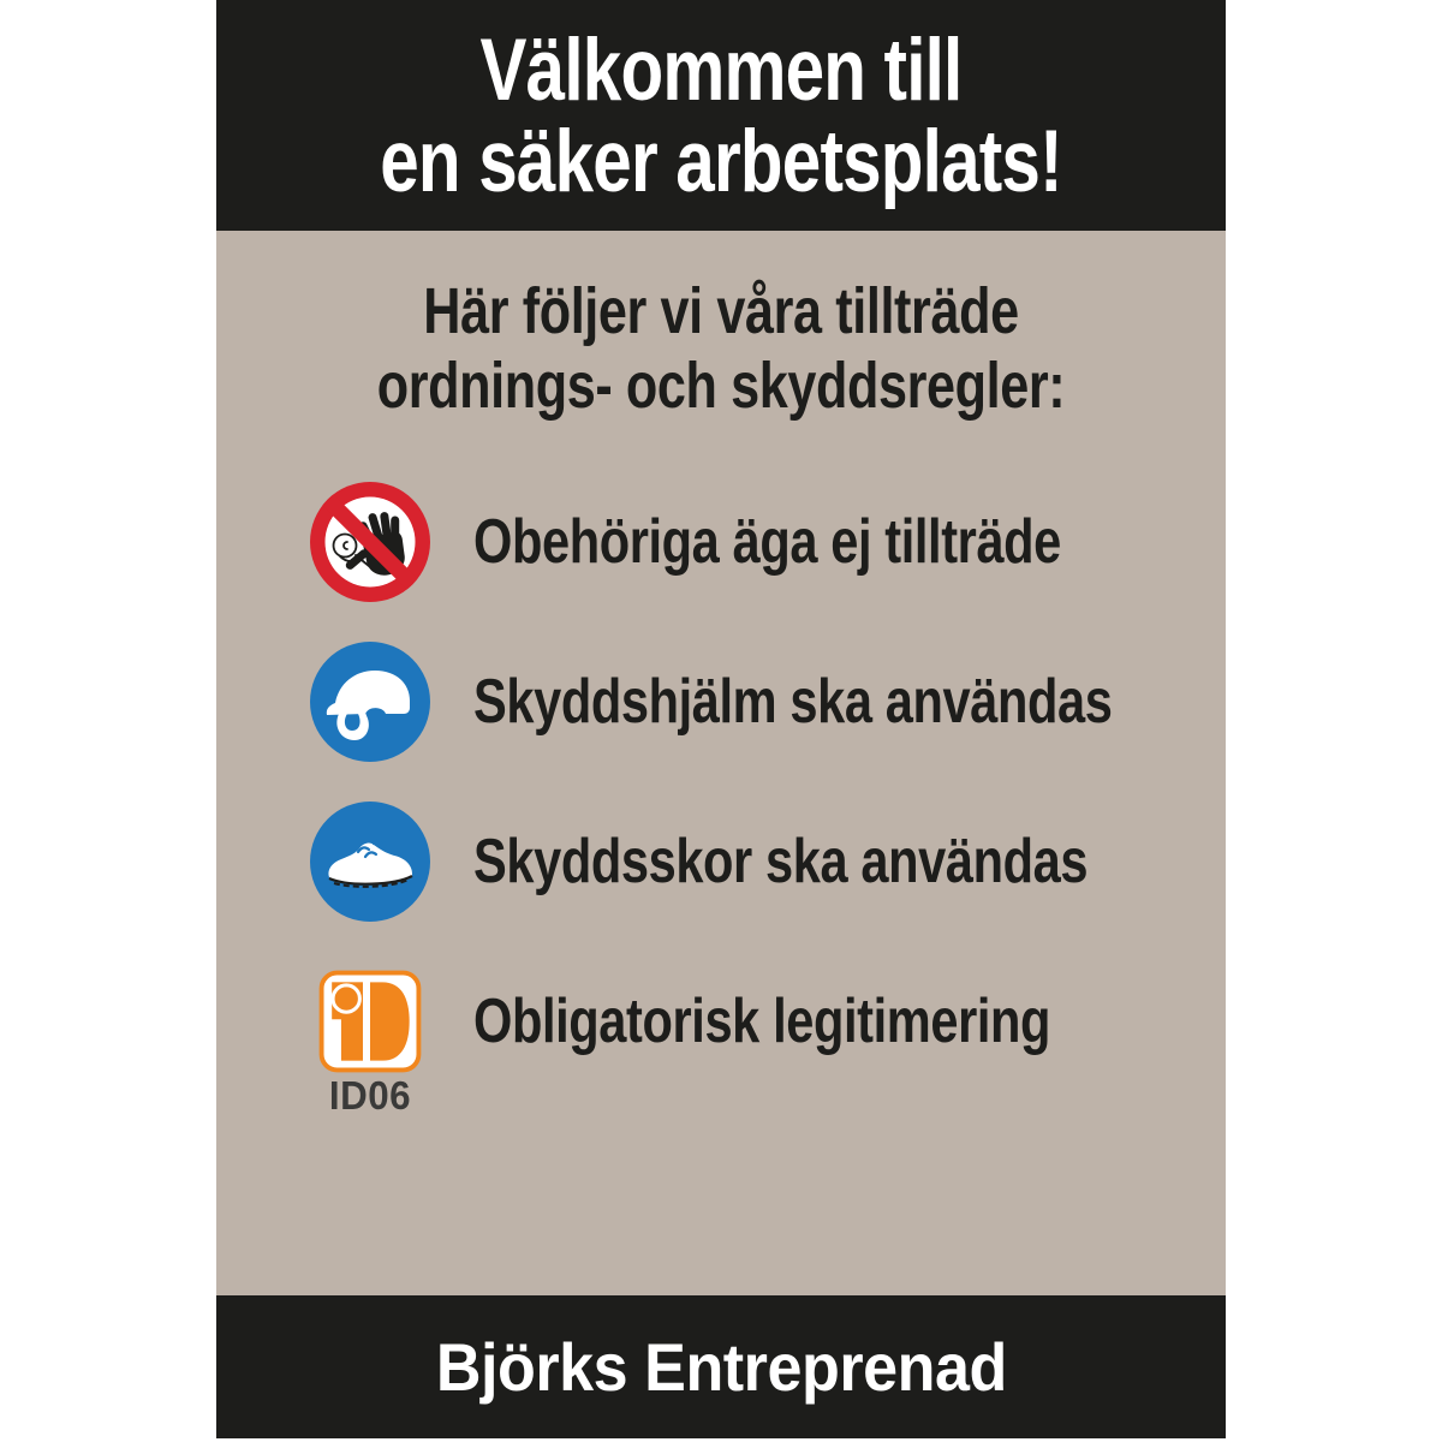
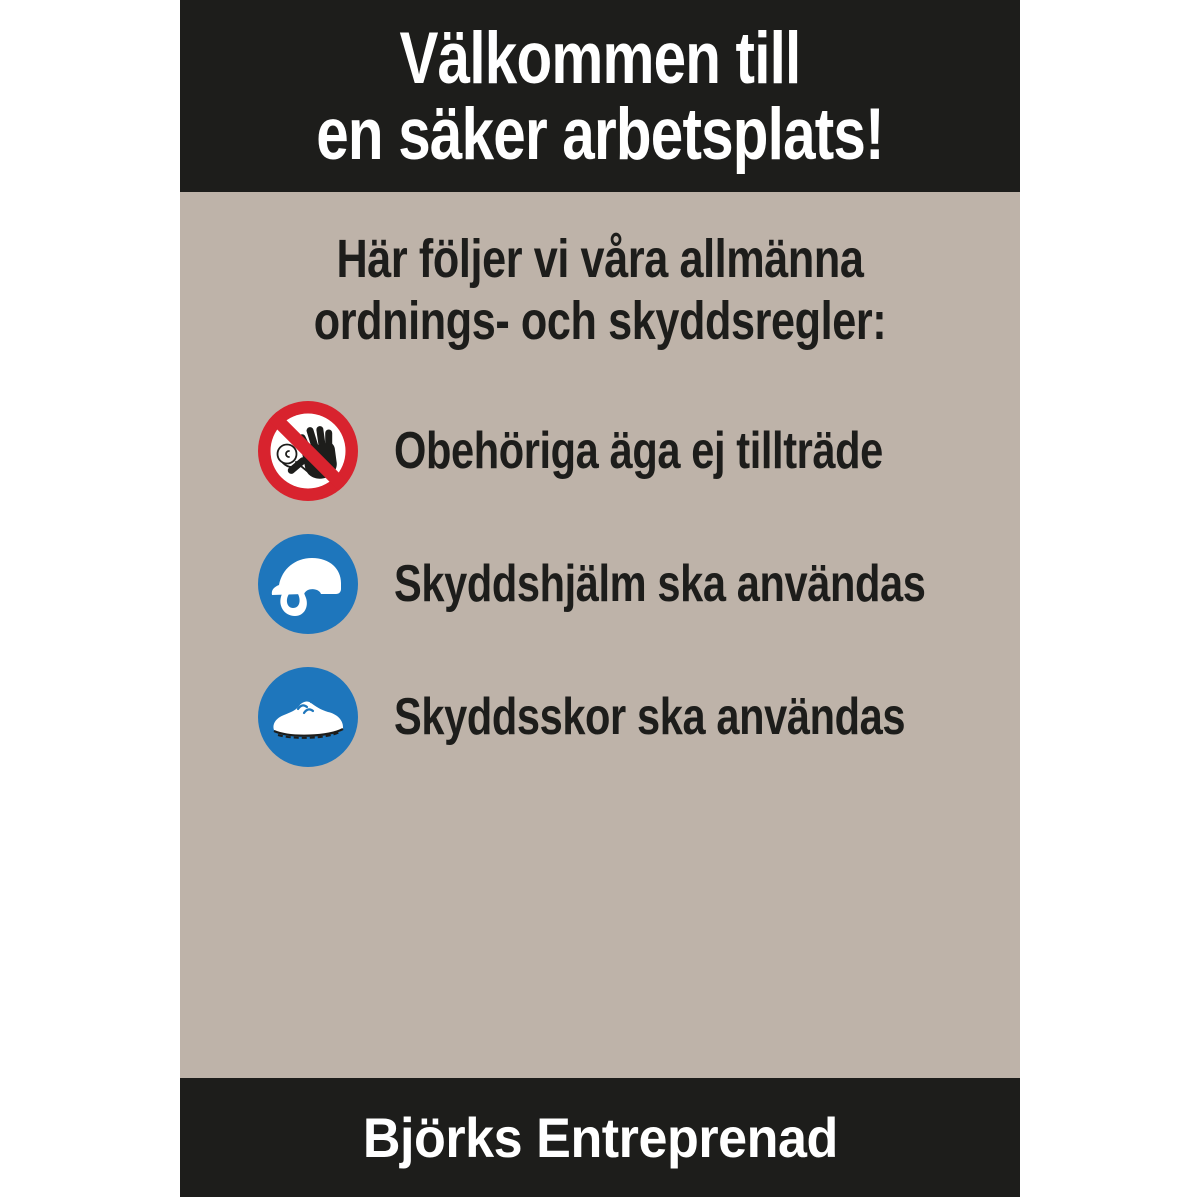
  Välkommen till
  en säker arbetsplats!
- Här följer vi våra tillträde
+ Här följer vi våra allmänna
  ordnings- och skyddsregler:
  Obehöriga äga ej tillträde
  Skyddshjälm ska användas
  Skyddsskor ska användas
- ID06
- Obligatorisk legitimering
  Björks Entreprenad
